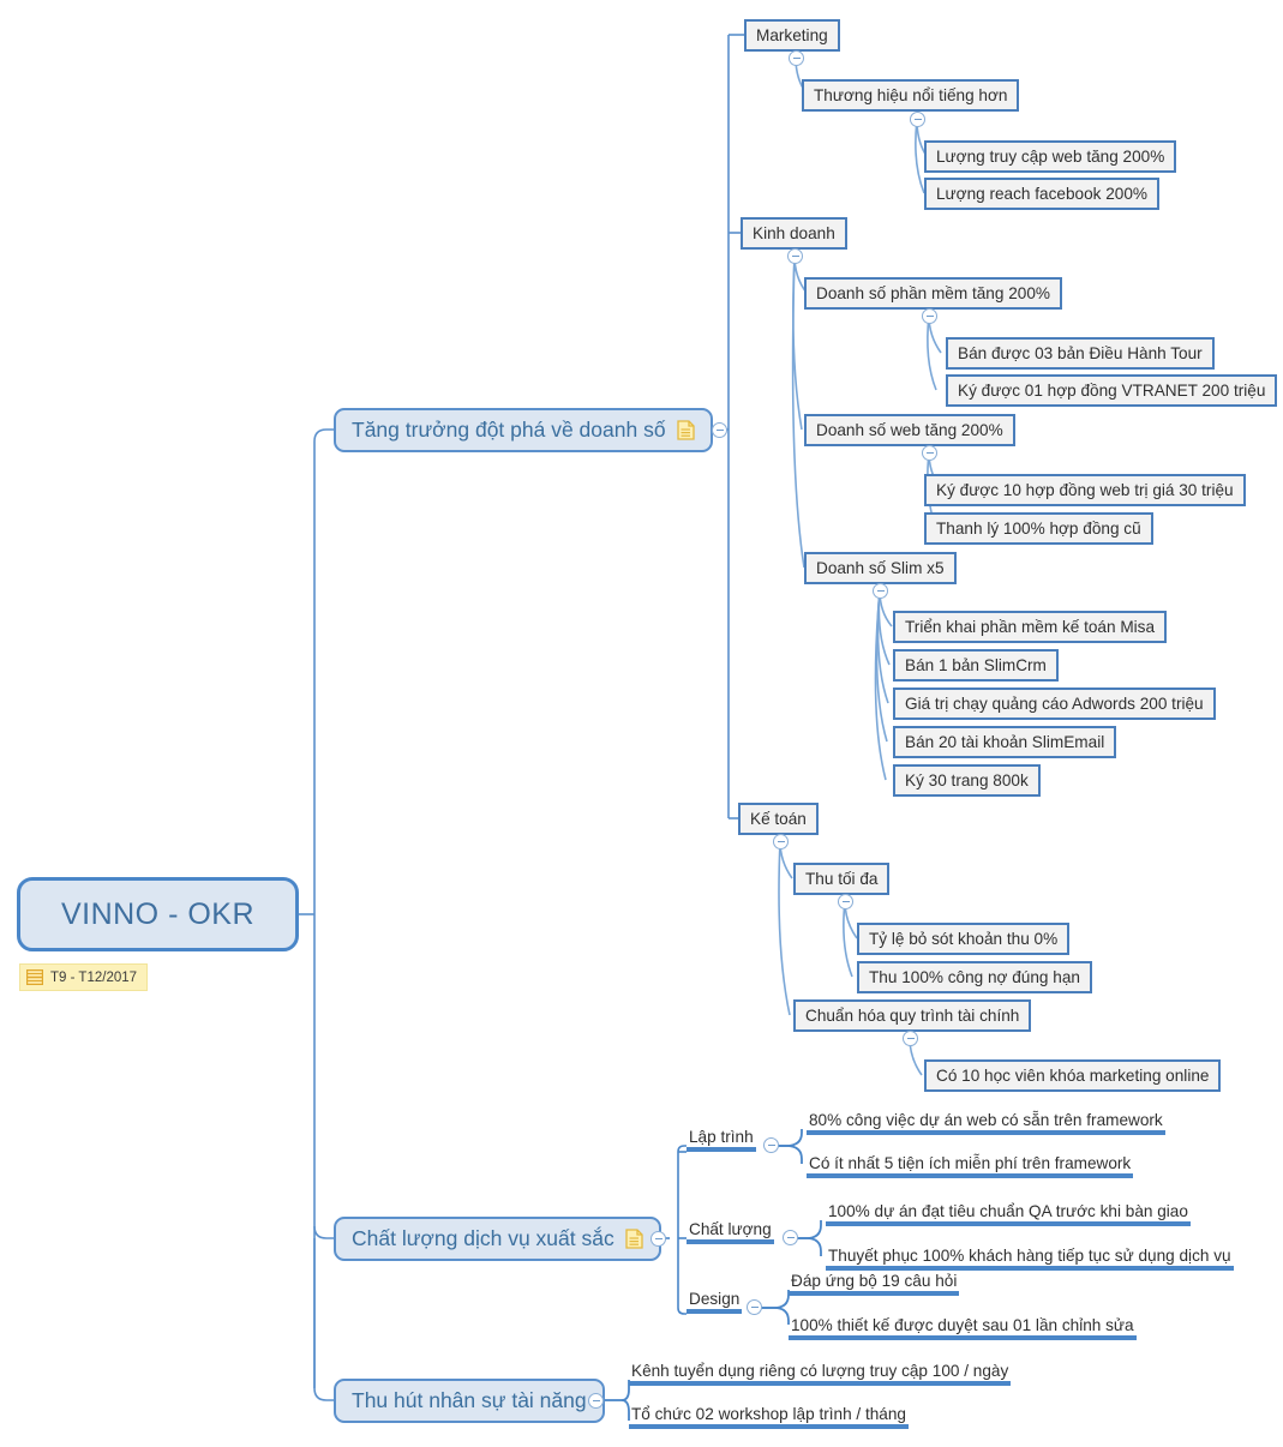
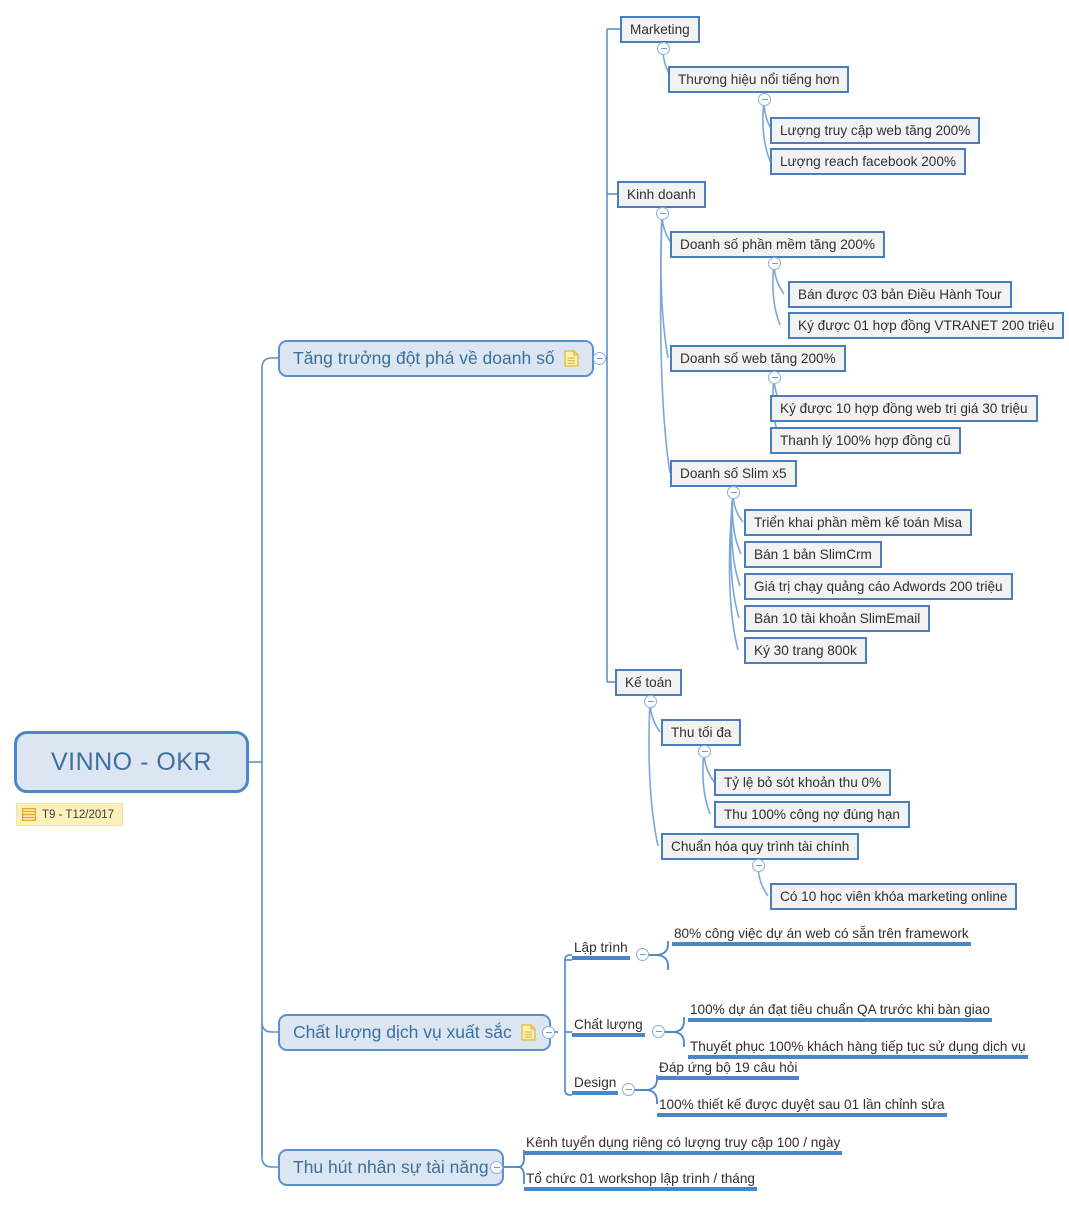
  VINNO - OKR
  T9 - T12/2017
  Tăng trưởng đột phá về doanh số
  Chất lượng dịch vụ xuất sắc
  Thu hút nhân sự tài năng
  Marketing
  Thương hiệu nổi tiếng hơn
  Lượng truy cập web tăng 200%
  Lượng reach facebook 200%
  Kinh doanh
  Doanh số phần mềm tăng 200%
  Bán được 03 bản Điều Hành Tour
  Ký được 01 hợp đồng VTRANET 200 triệu
  Doanh số web tăng 200%
  Ký được 10 hợp đồng web trị giá 30 triệu
  Thanh lý 100% hợp đồng cũ
  Doanh số Slim x5
  Triển khai phần mềm kế toán Misa
  Bán 1 bản SlimCrm
  Giá trị chạy quảng cáo Adwords 200 triệu
- Bán 20 tài khoản SlimEmail
+ Bán 10 tài khoản SlimEmail
  Ký 30 trang 800k
  Kế toán
  Thu tối đa
  Tỷ lệ bỏ sót khoản thu 0%
  Thu 100% công nợ đúng hạn
  Chuẩn hóa quy trình tài chính
  Có 10 học viên khóa marketing online
  Lập trình
  80% công việc dự án web có sẵn trên framework
- Có ít nhất 5 tiện ích miễn phí trên framework
  Chất lượng
  100% dự án đạt tiêu chuẩn QA trước khi bàn giao
  Thuyết phục 100% khách hàng tiếp tục sử dụng dịch vụ
  Design
  Đáp ứng bộ 19 câu hỏi
  100% thiết kế được duyệt sau 01 lần chỉnh sửa
  Kênh tuyển dụng riêng có lượng truy cập 100 / ngày
- Tổ chức 02 workshop lập trình / tháng
+ Tổ chức 01 workshop lập trình / tháng
